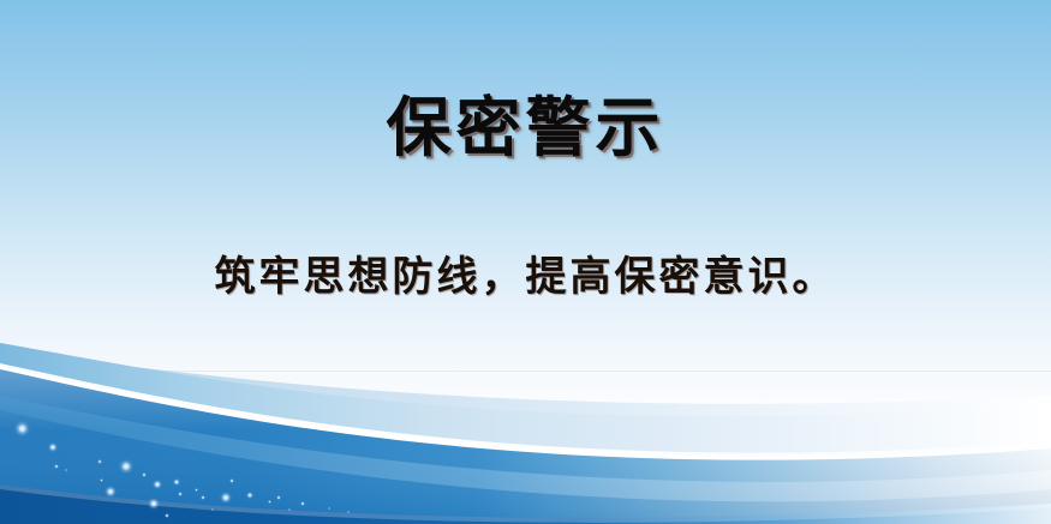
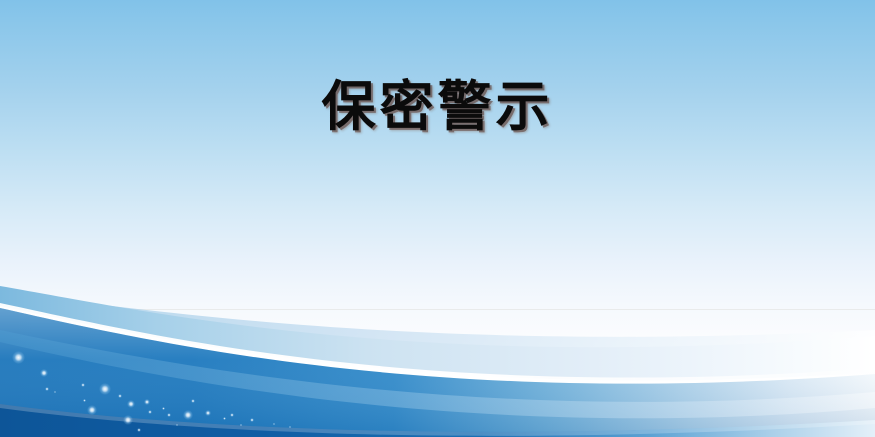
  保密警示
- 筑牢思想防线，提高保密意识。
